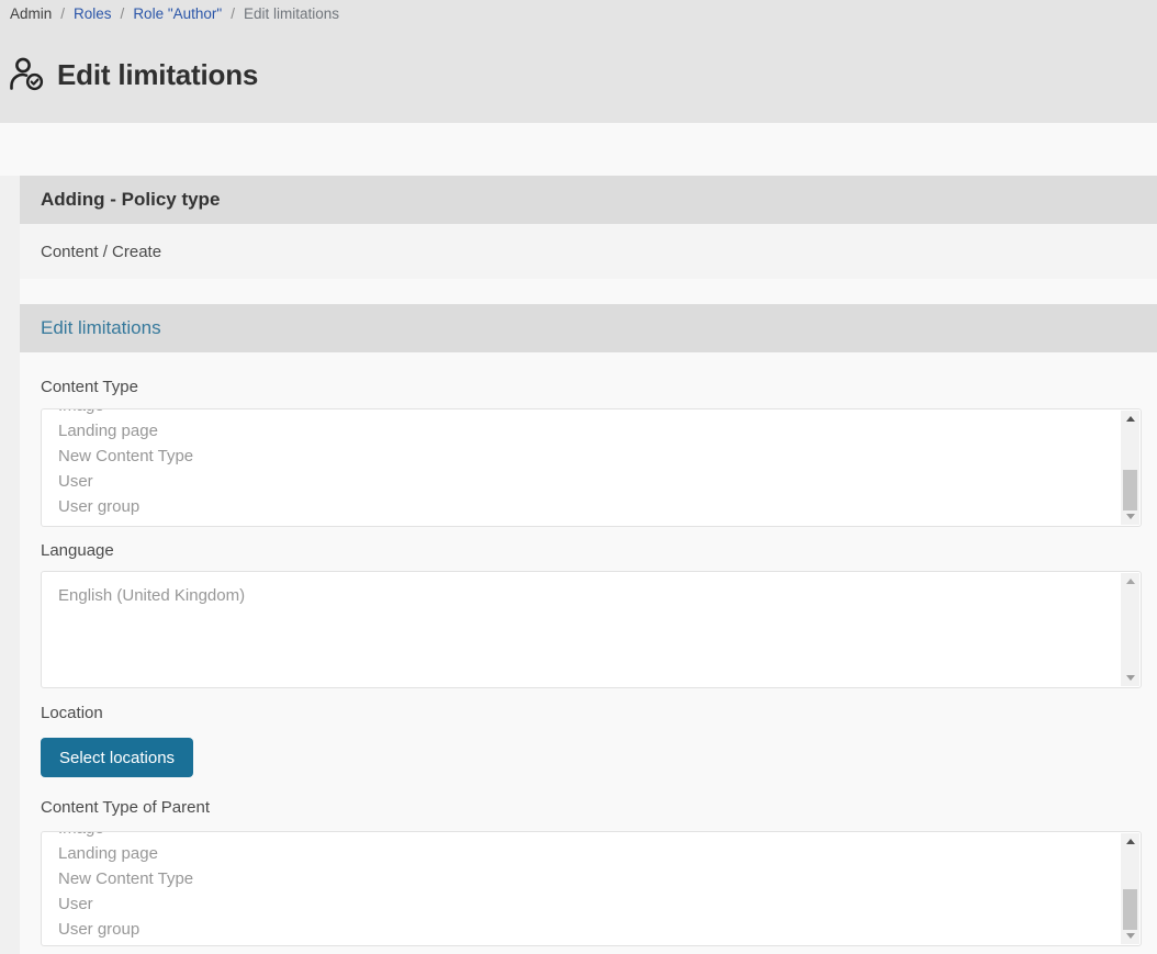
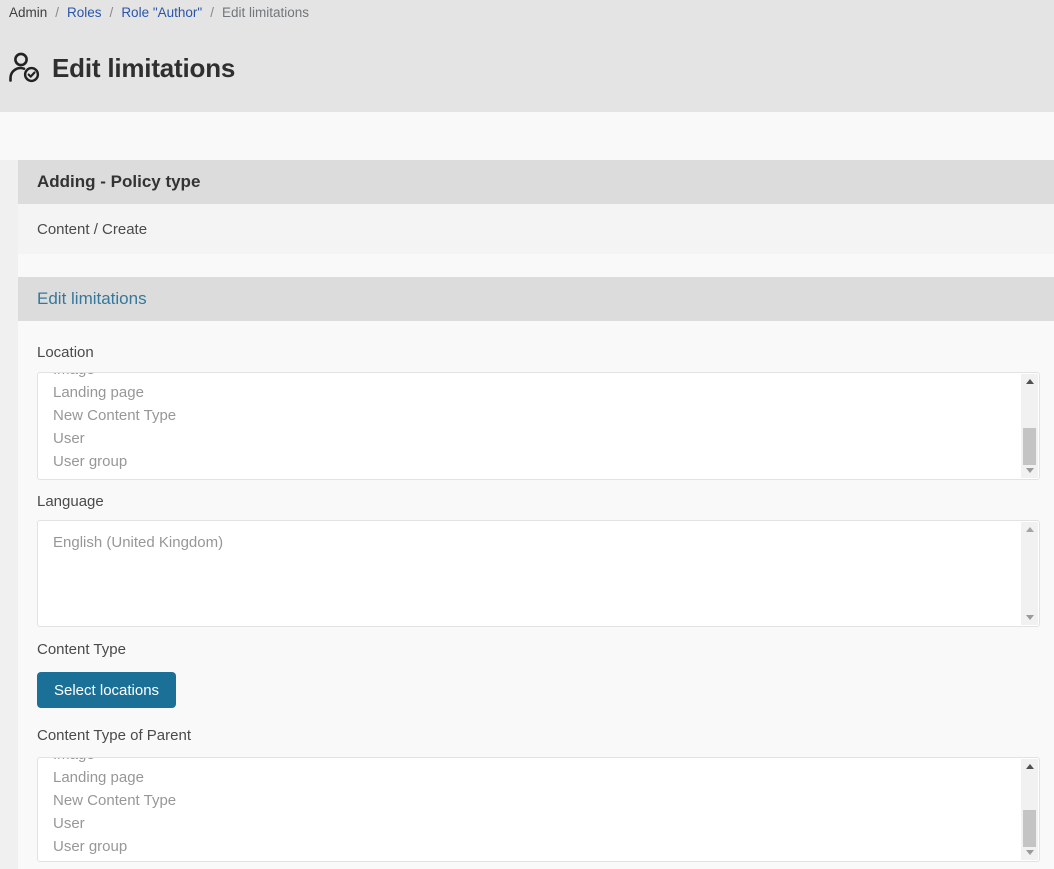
  Admin
  /
  Roles
  /
  Role "Author"
  /
  Edit limitations
  Edit limitations
  Adding - Policy type
  Content / Create
  Edit limitations
- Content Type
+ Location
  Landing page
  New Content Type
  User
  User group
  Language
  English (United Kingdom)
- Location
+ Content Type
  Select locations
  Content Type of Parent
  Landing page
  New Content Type
  User
  User group
